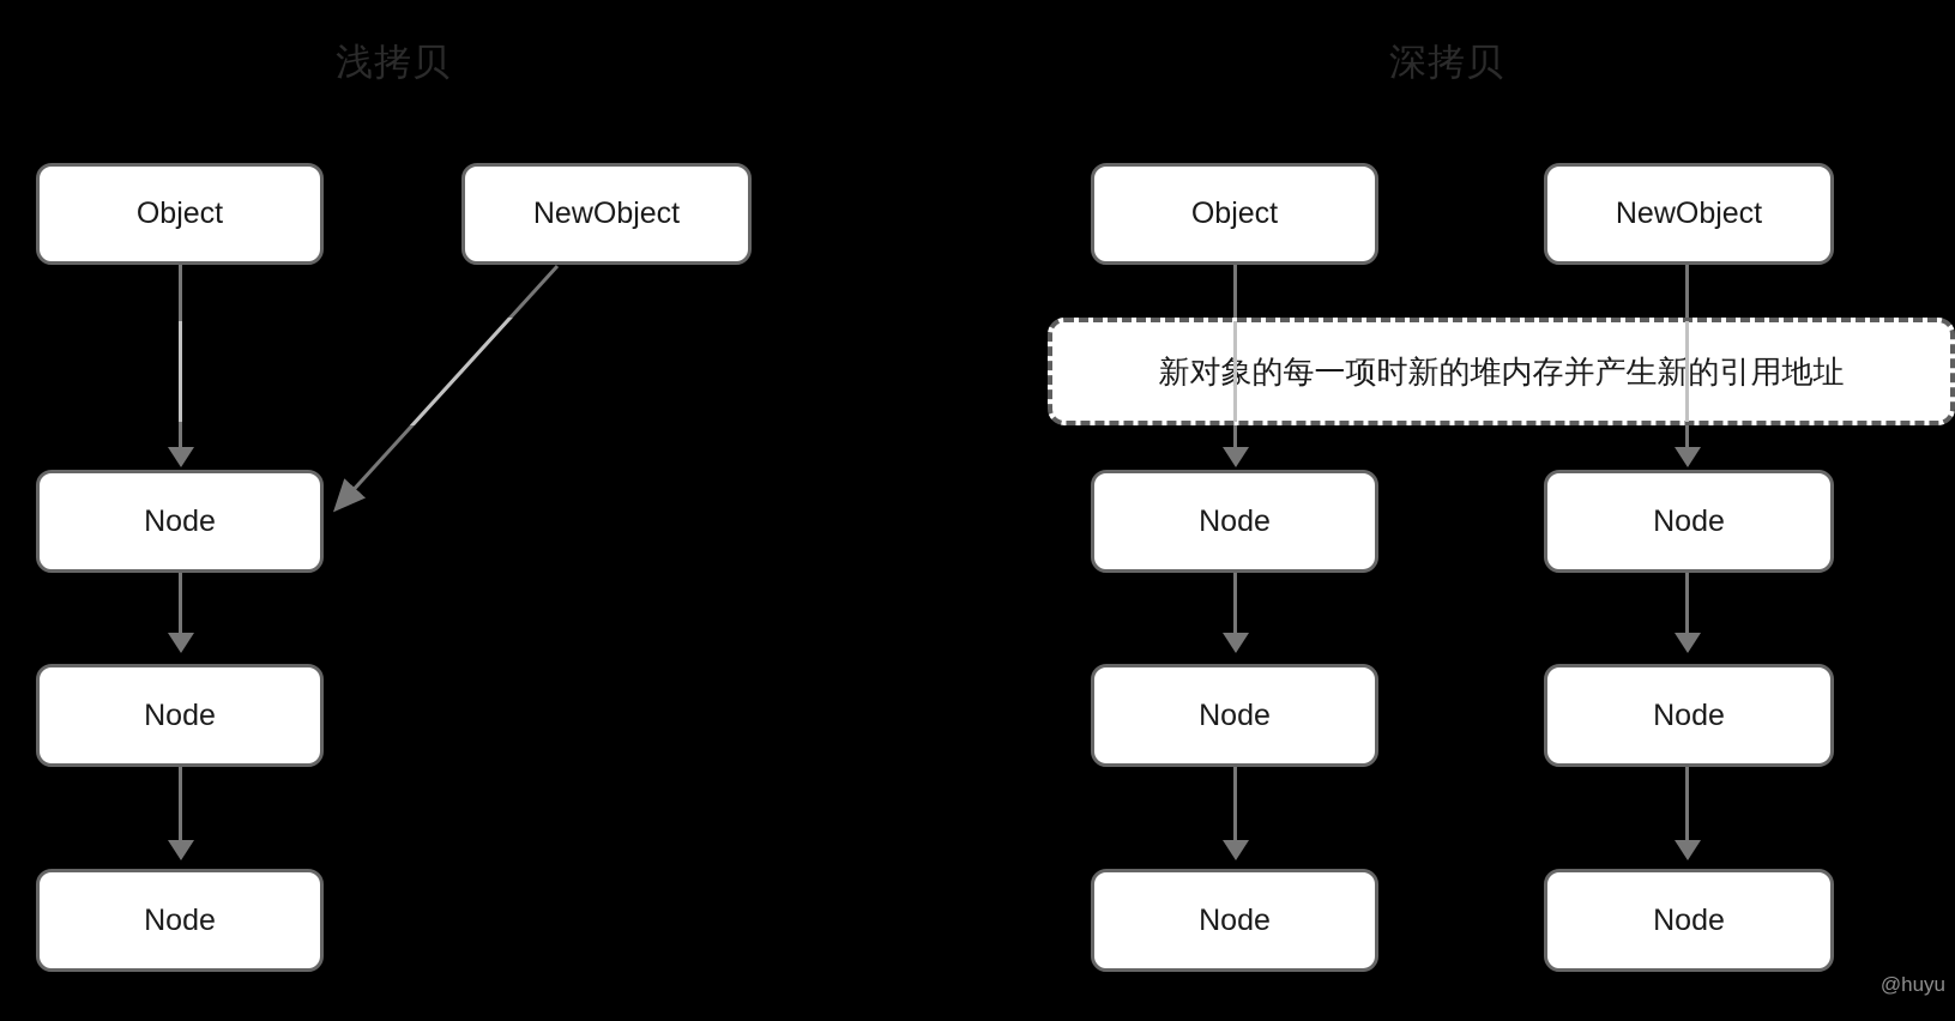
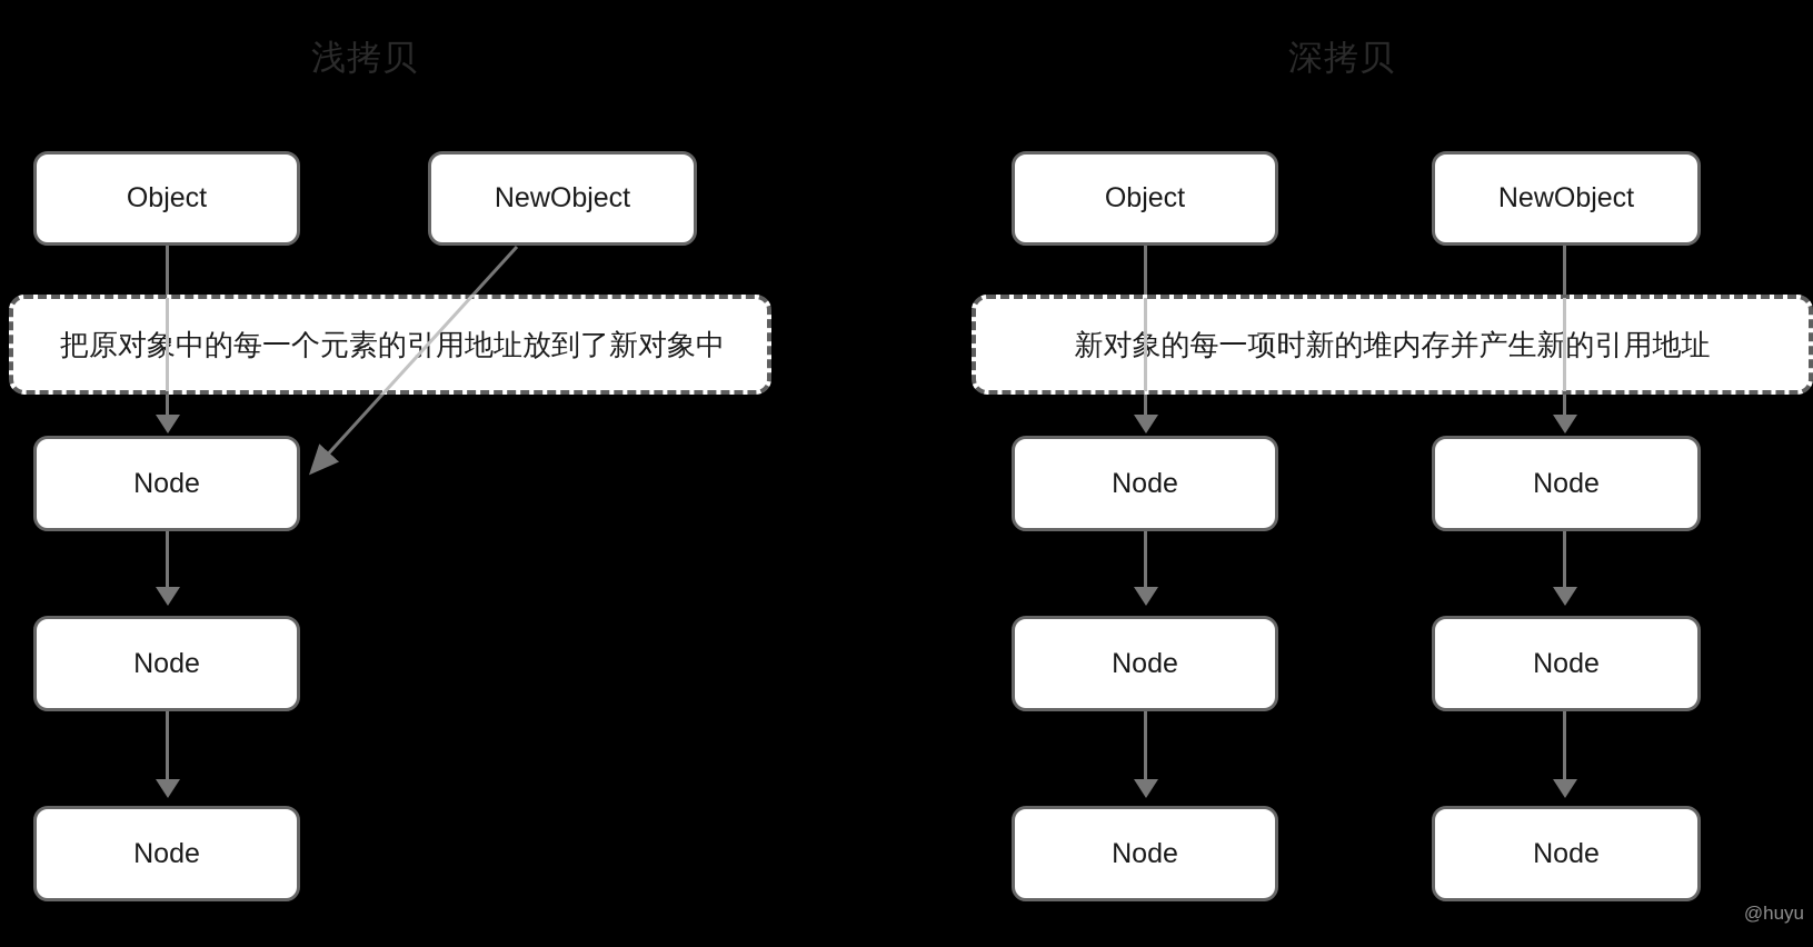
  浅拷贝
  深拷贝
  Object
  NewObject
+ 把原对象中的每一个元素的引用地址放到了新对象中
  Node
  Node
  Node
  Object
  NewObject
  新对的每一项时新的堆内存并产生新的引用地址
  Node
  Node
  Node
  Node
  Node
  Node
  @huyu
